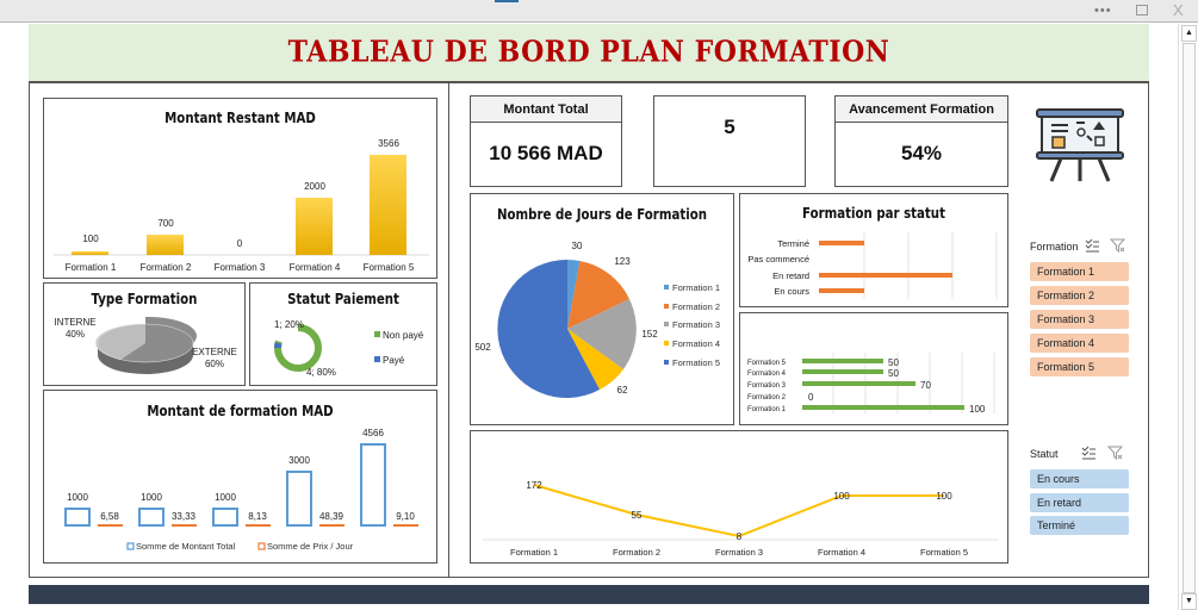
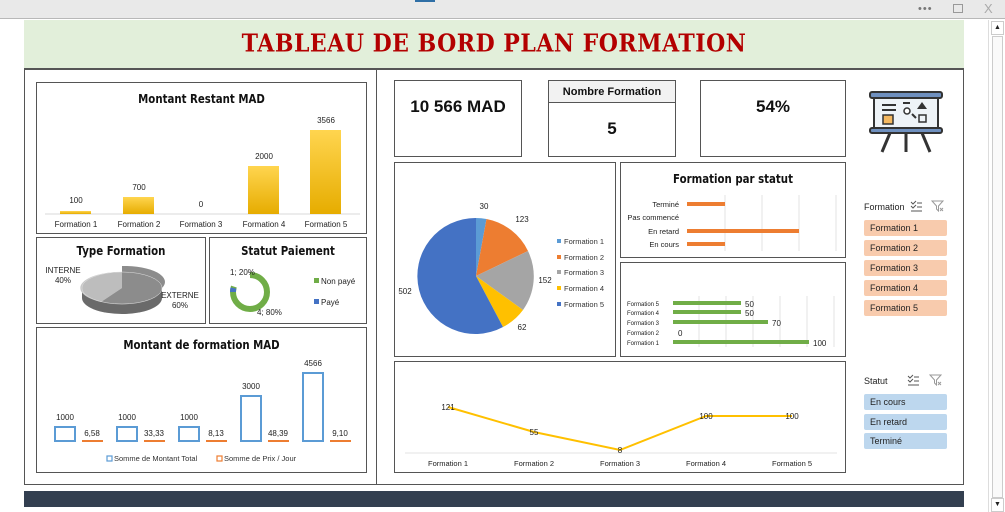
  •••
  X
  TABLEAU DE BORD PLAN FORMATION
  Montant Restant MAD
  100
  700
  0
  2000
  3566
  Formation 1
  Formation 2
  Formation 3
  Formation 4
  Formation 5
  Type Formation
  INTERNE
  40%
  EXTERNE
  60%
  Statut Paiement
  1; 20%
  4; 80%
  Non payé
  Payé
  Montant de formation MAD
  1000
  1000
  1000
  3000
  4566
  6,58
  33,33
  8,13
  48,39
  9,10
  Somme de Montant Total
  Somme de Prix / Jour
- Montant Total
  10 566 MAD
+ Nombre Formation
  5
- Avancement Formation
  54%
- Nombre de Jours de Formation
  30
  123
  152
  62
  502
  Formation 1
  Formation 2
  Formation 3
  Formation 4
  Formation 5
  Formation par statut
  Terminé
  Pas commencé
  En retard
  En cours
  50
  50
  70
  0
  100
- 172
+ 121
  55
  8
  100
  100
  Formation 1
  Formation 2
  Formation 3
  Formation 4
  Formation 5
  Formation
  Formation 1
  Formation 2
  Formation 3
  Formation 4
  Formation 5
  Statut
  En cours
  En retard
  Terminé
